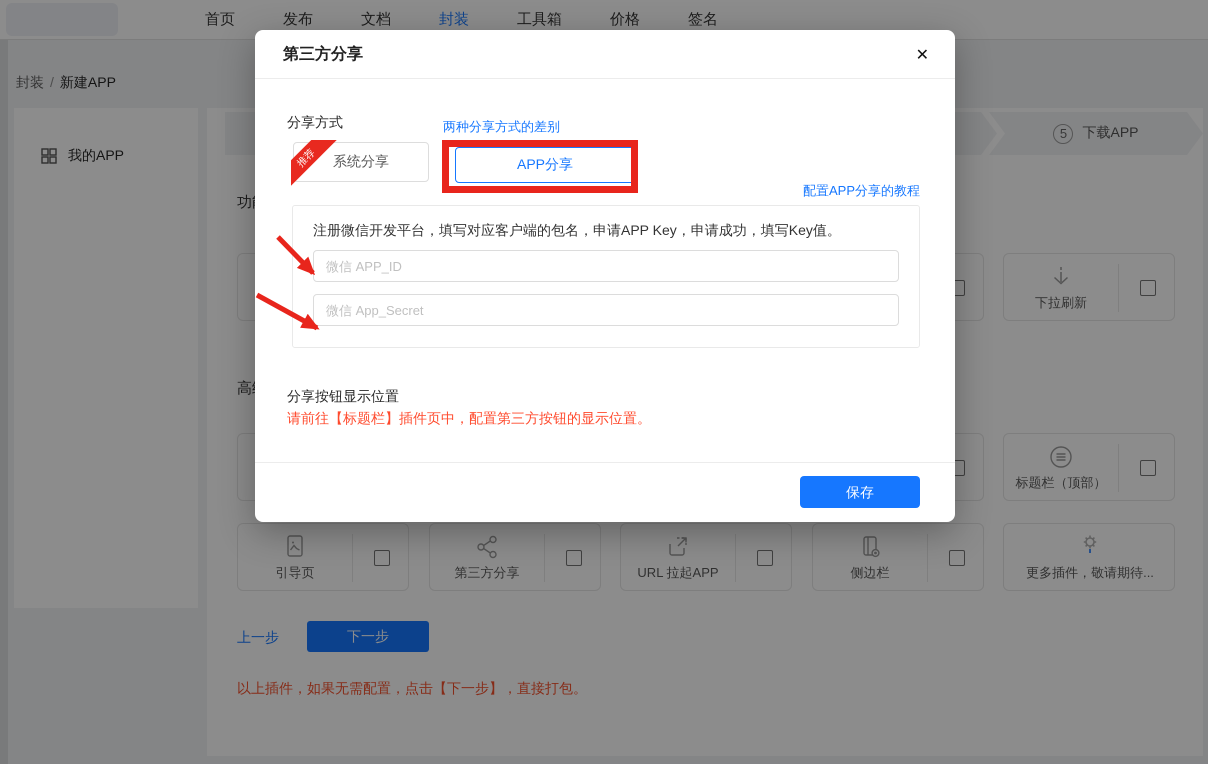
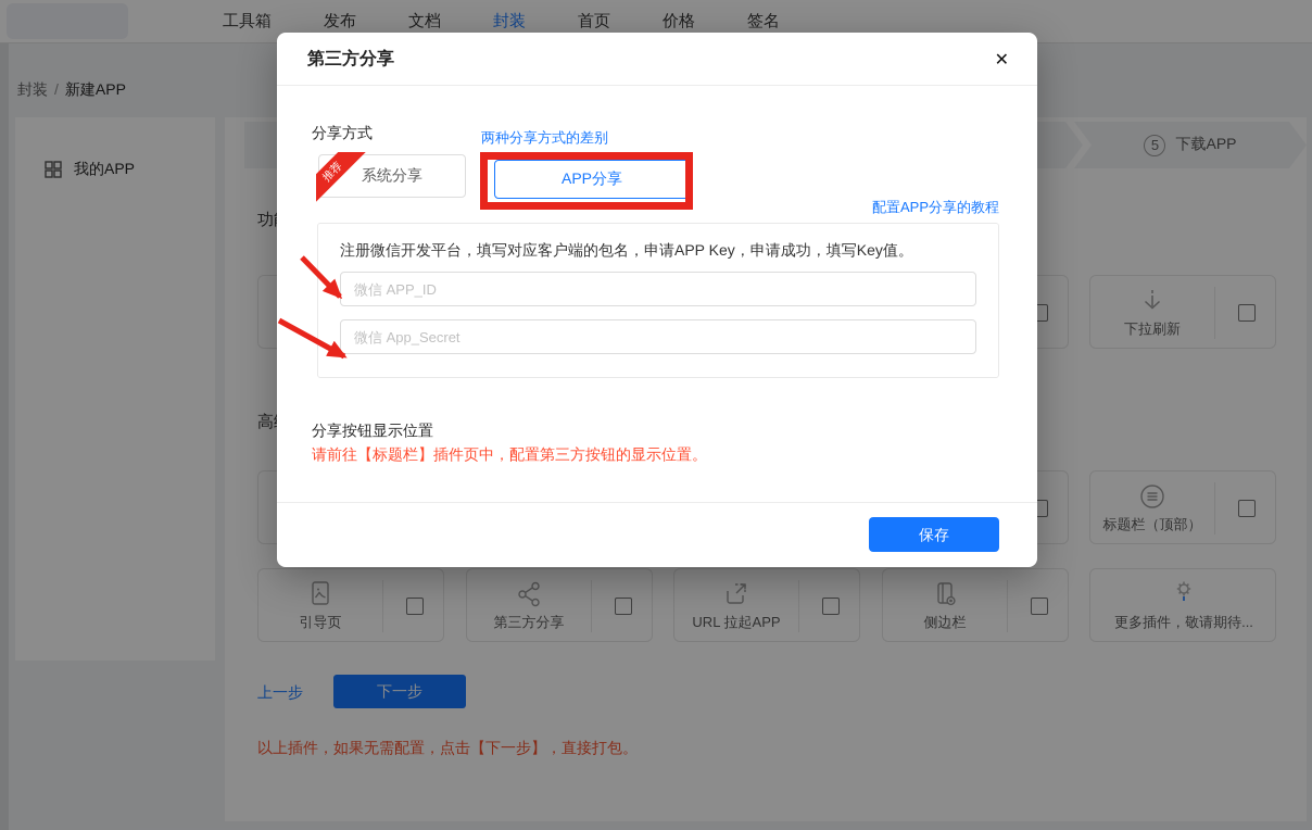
- 首页
+ 工具箱
  发布
  文档
  封装
- 工具箱
+ 首页
  价格
  签名
  封装 / 新建APP
  我的APP
  5
  下载APP
  下拉刷新
  标题栏（顶部）
  引导页
  第三方分享
  URL 拉起APP
  侧边栏
  更多插件，敬请期待...
  上一步
  下一步
  以上插件，如果无需配置，点击【下一步】，直接打包。
  第三方分享
  ✕
  分享方式
  两种分享方式的差别
  系统分享
  APP分享
  配置APP分享的教程
  注册微信开发平台，填写对应客户端的包名，申请APP Key，申请成功，填写Key值。
  微信 APP_ID
  微信 App_Secret
  分享按钮显示位置
  请前往【标题栏】插件页中，配置第三方按钮的显示位置。
  保存
